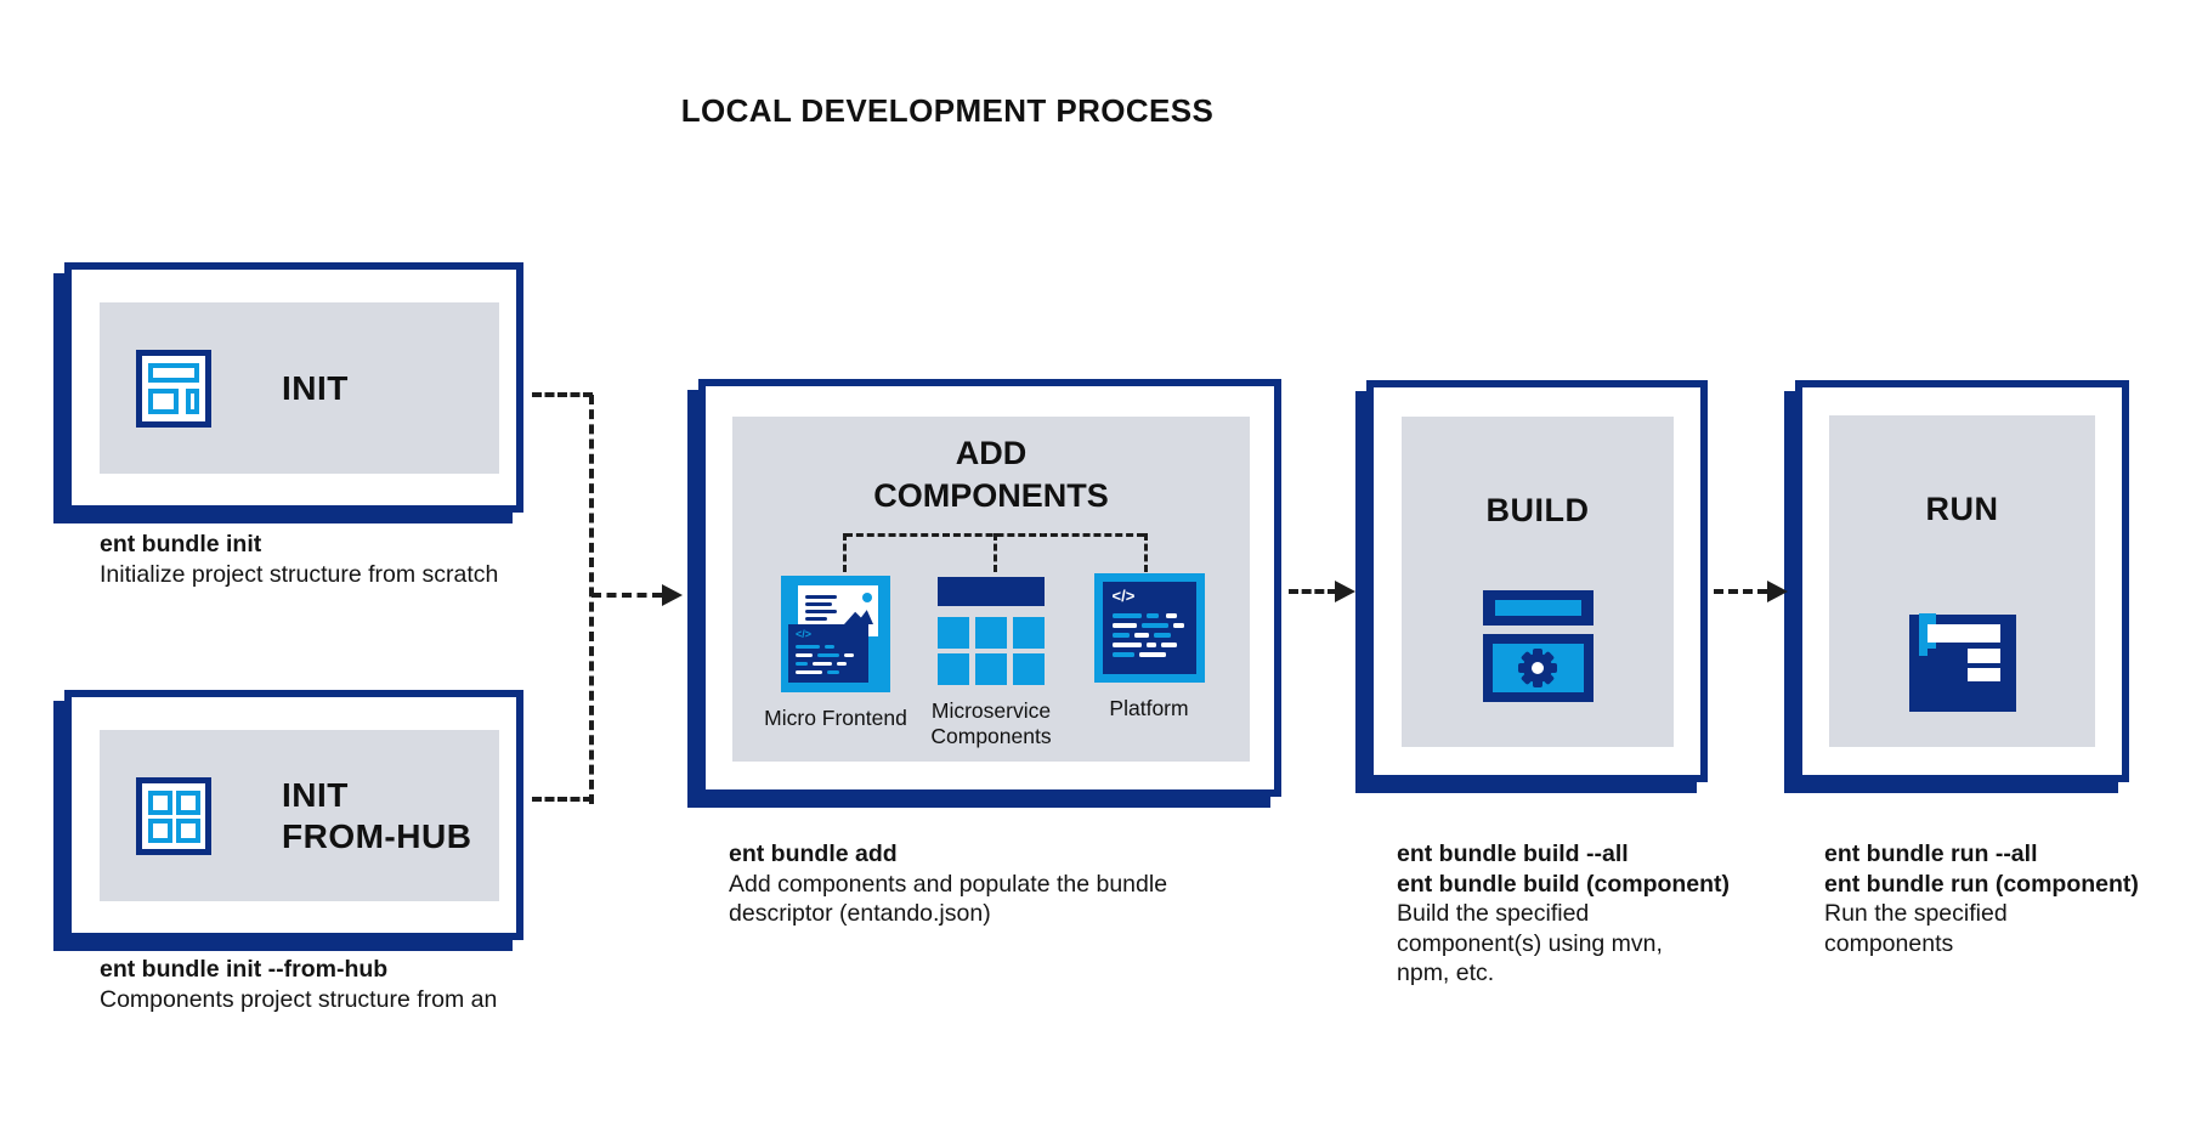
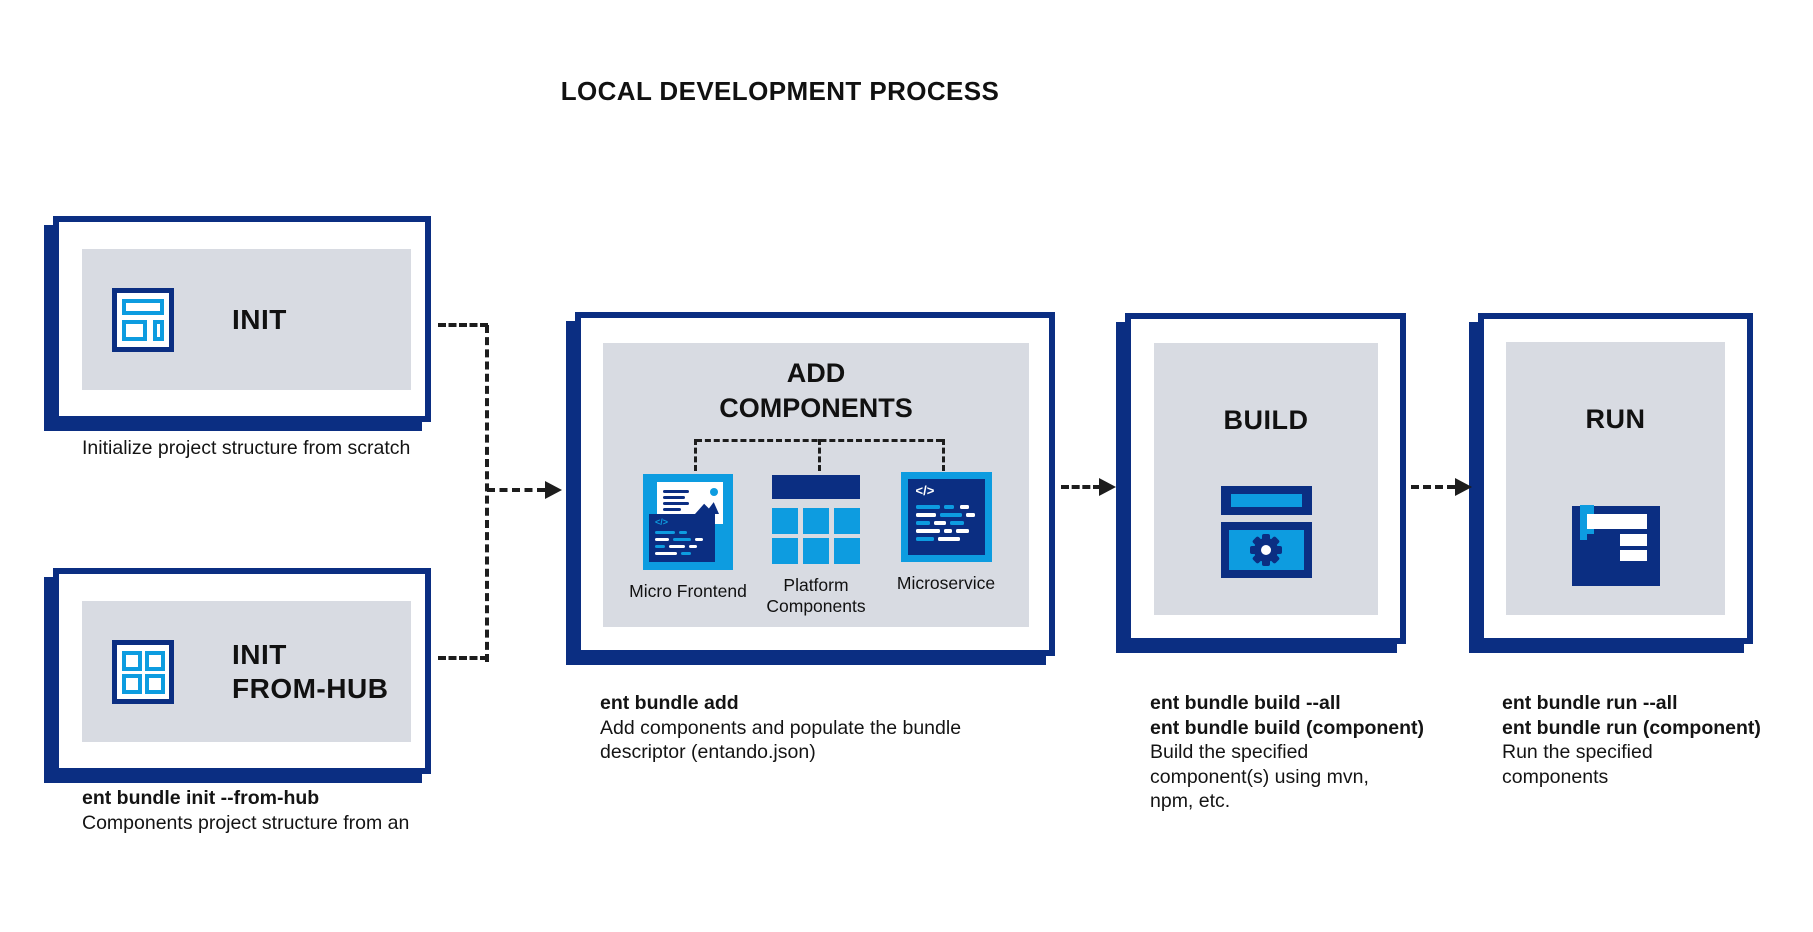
  LOCAL DEVELOPMENT PROCESS
  INIT
- ent bundle init
  Initialize project structure from scratch
  INIT
  FROM-HUB
  ent bundle init --from-hub
  Components project structure from an
  ADD
  COMPONENTS
  </>
  Micro Frontend
- Microservice
+ Platform
  Components
  </>
- Platform
+ Microservice
  ent bundle add
  Add components and populate the bundle
  descriptor (entando.json)
  BUILD
  ent bundle build --all
  ent bundle build (component)
  Build the specified
  component(s) using mvn,
  npm, etc.
  RUN
  ent bundle run --all
  ent bundle run (component)
  Run the specified
  components
